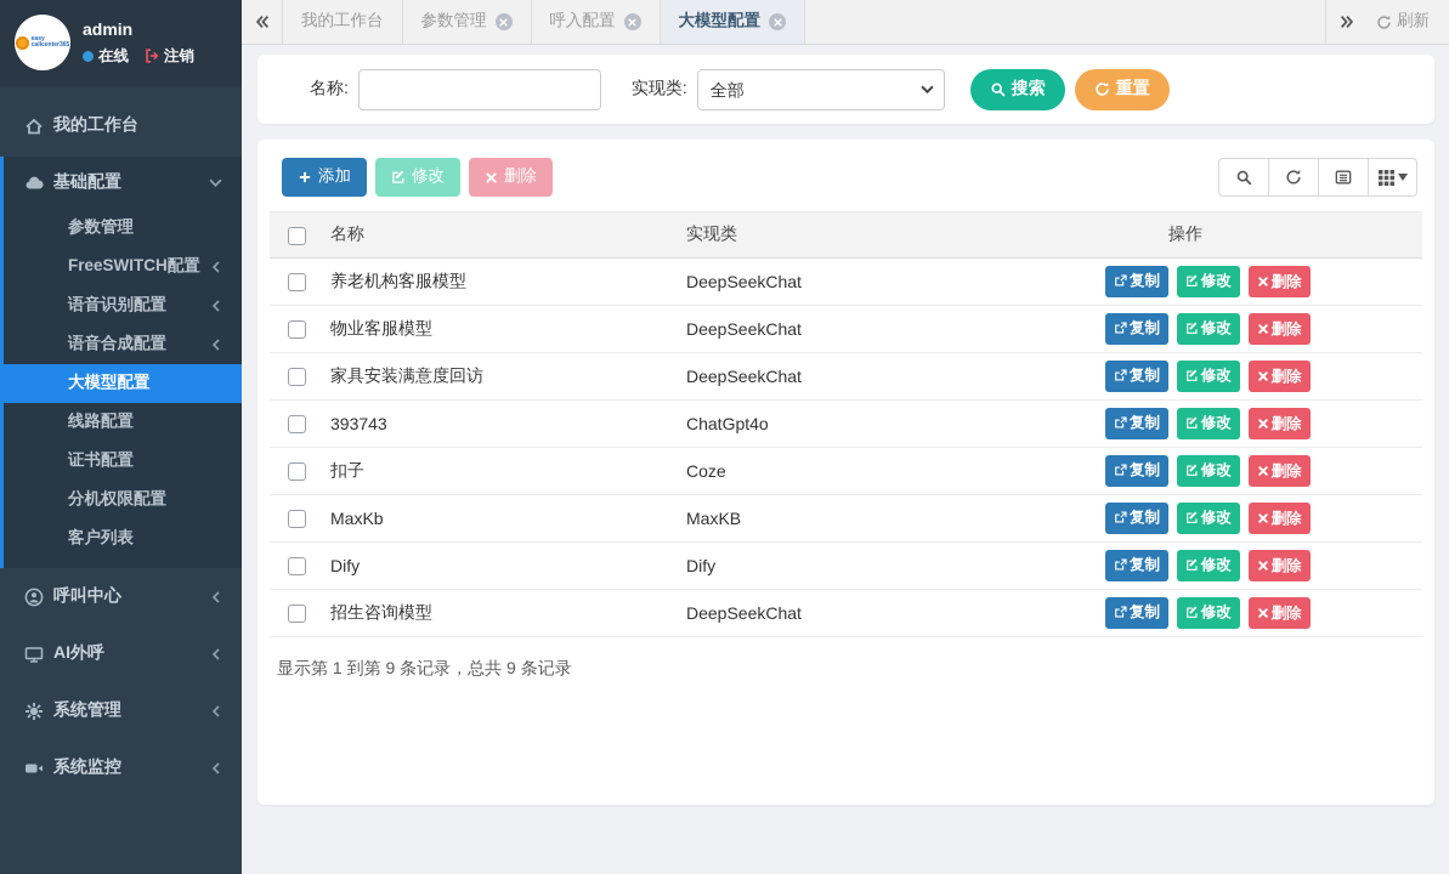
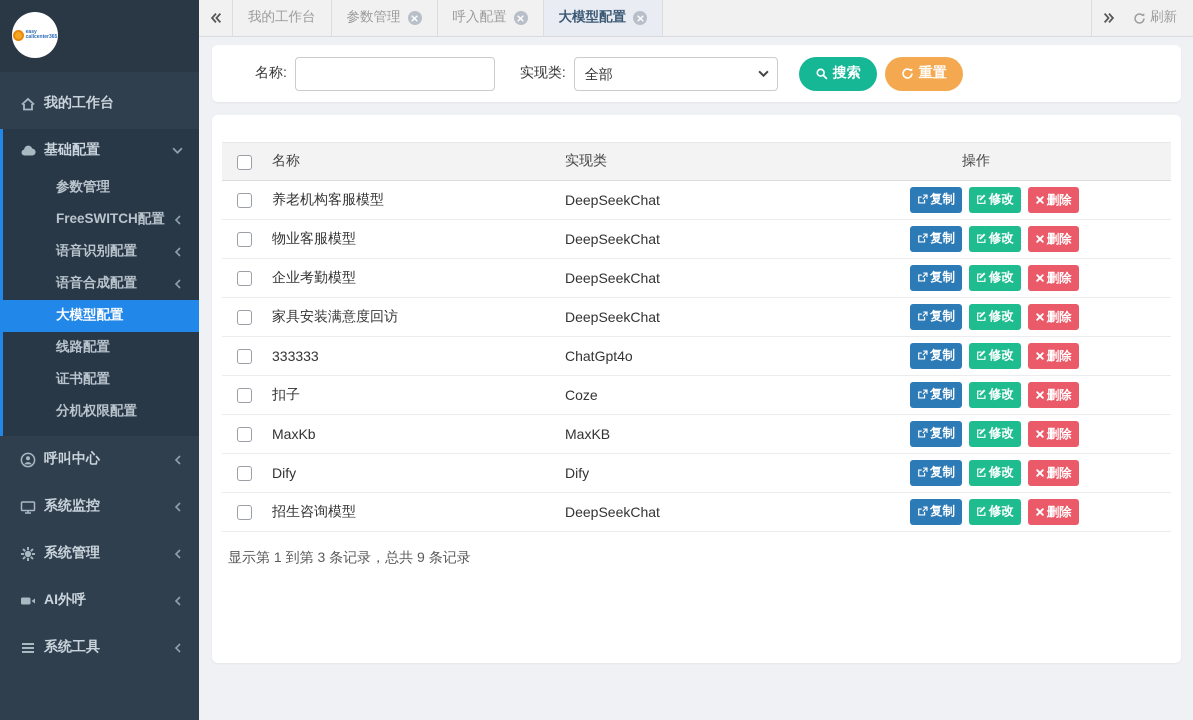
- admin
- 在线
- 注销
  我的工作台
  基础配置
  参数管理
  FreeSWITCH配置
  语音识别配置
  语音合成配置
  大模型配置
  线路配置
  证书配置
  分机权限配置
- 客户列表
  呼叫中心
- AI外呼
+ 系统监控
  系统管理
- 系统监控
+ AI外呼
+ 系统工具
  我的工作台
  参数管理
  呼入配置
  大模型配置
  刷新
  名称:
  实现类:
  全部
  搜索
  重置
- 添加
- 修改
- 删除
  	名称	实现类	操作
  	养老机构客服模型	DeepSeekChat	复制 修改 删除
  	物业客服模型	DeepSeekChat	复制 修改 删除
+ 	企业考勤模型	DeepSeekChat	复制 修改 删除
  	家具安装满意度回访	DeepSeekChat	复制 修改 删除
- 	393743	ChatGpt4o	复制 修改 删除
+ 	333333	ChatGpt4o	复制 修改 删除
  	扣子	Coze	复制 修改 删除
  	MaxKb	MaxKB	复制 修改 删除
  	Dify	Dify	复制 修改 删除
  	招生咨询模型	DeepSeekChat	复制 修改 删除
- 显示第 1 到第 9 条记录，总共 9 条记录
+ 显示第 1 到第 3 条记录，总共 9 条记录
